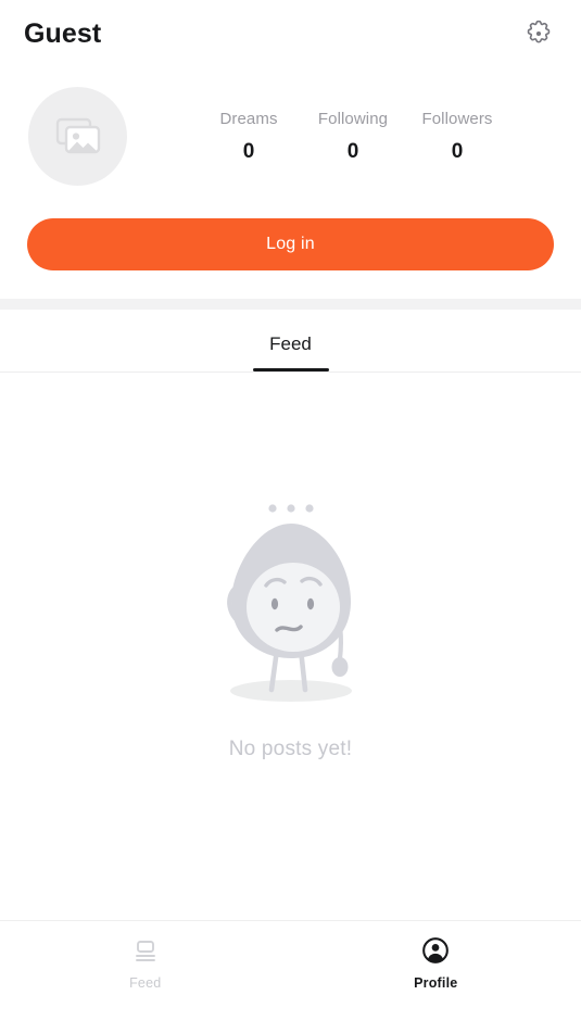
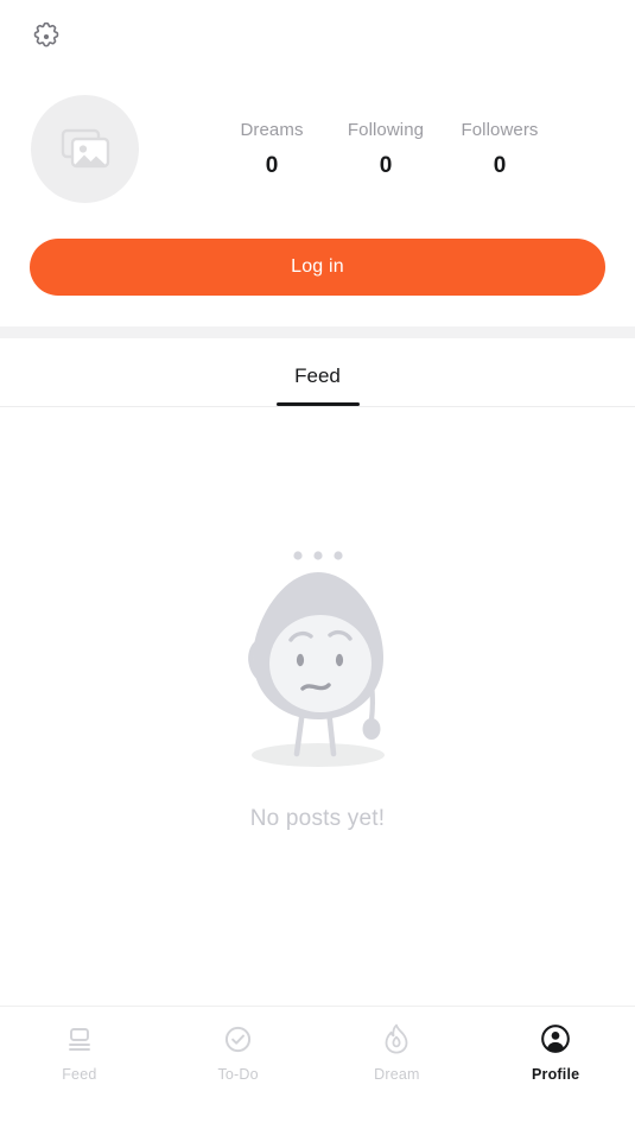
- Guest
  Dreams
  0
  Following
  0
  Followers
  0
  Log in
  Feed
  No posts yet!
  Feed
+ To-Do
+ Dream
  Profile
